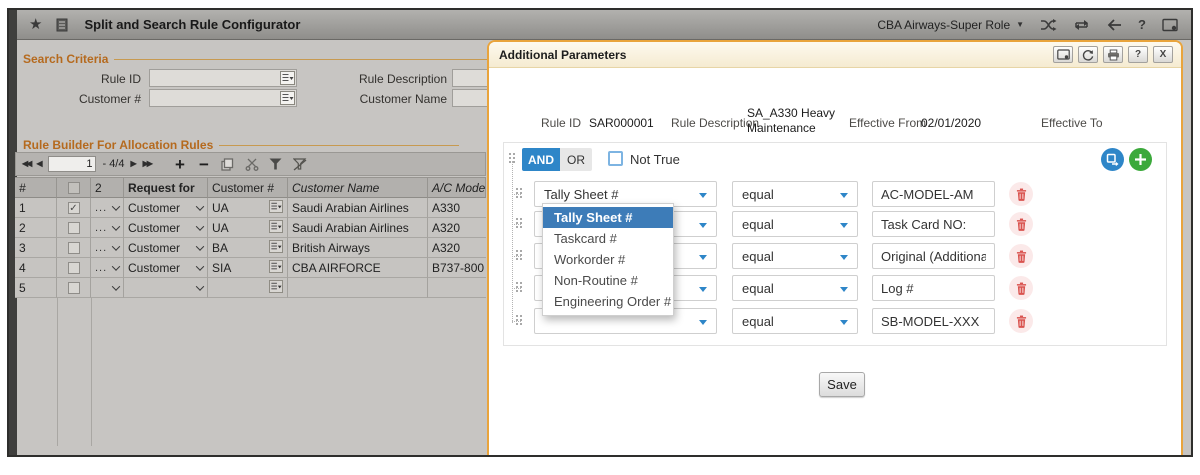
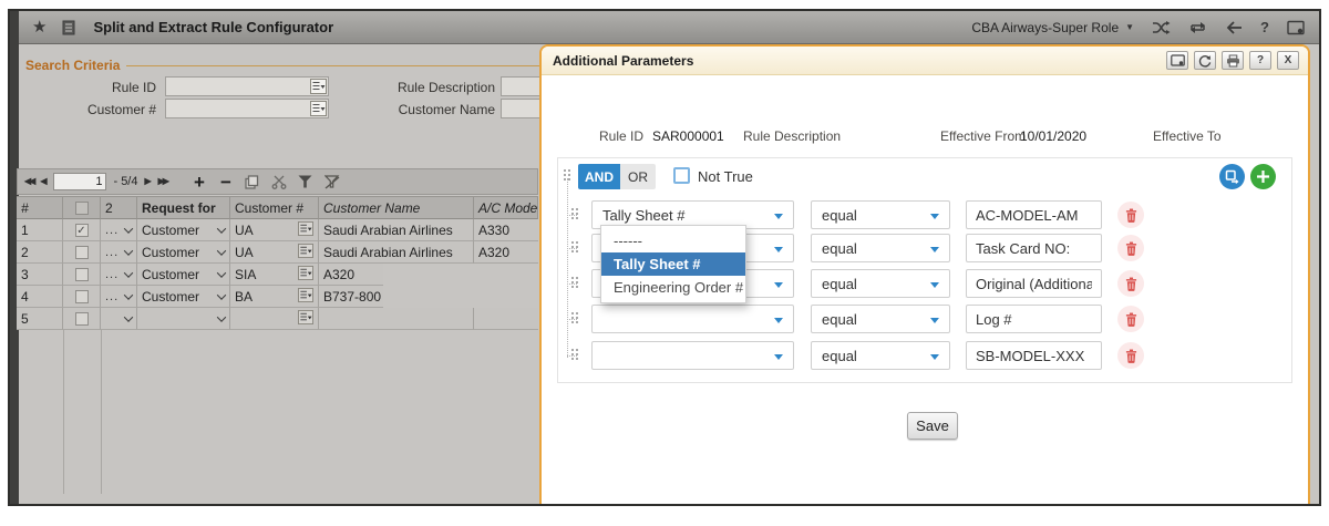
  ★
- Split and Search Rule Configurator
+ Split and Extract Rule Configurator
  CBA Airways-Super Role
  ▼
  ?
  Search Criteria
  Rule ID
  Customer #
  Rule Description
  Customer Name
- Rule Builder For Allocation Rules
  ◀◀
  ◀
  1
- - 4/4
+ - 5/4
  ▶
  ▶▶
  +
  −
  #
  2
  Request for
  Customer #
  Customer Name
  A/C Mode
  1
  ✓
  ...
  Customer
  UA
  Saudi Arabian Airlines
  A330
  2
  ...
  Customer
  UA
  Saudi Arabian Airlines
  A320
  3
  ...
  Customer
- BA
+ SIA
- British Airways
  A320
  4
  ...
  Customer
- SIA
+ BA
- CBA AIRFORCE
  B737-800
  5
  Additional Parameters
  ?
  X
  Rule ID
  SAR000001
  Rule Description
- SA_A330 Heavy Maintenance
  Effective From
- 02/01/2020
+ 10/01/2020
  Effective To
  AND
  OR
  Not True
  Tally Sheet #
  equal
  AC-MODEL-AM
  equal
  Task Card NO:
  equal
  Original (Additiona
  equal
  Log #
  equal
  SB-MODEL-XXX
+ ------
  Tally Sheet #
- Taskcard #
- Workorder #
- Non-Routine #
  Engineering Order #
  Save
